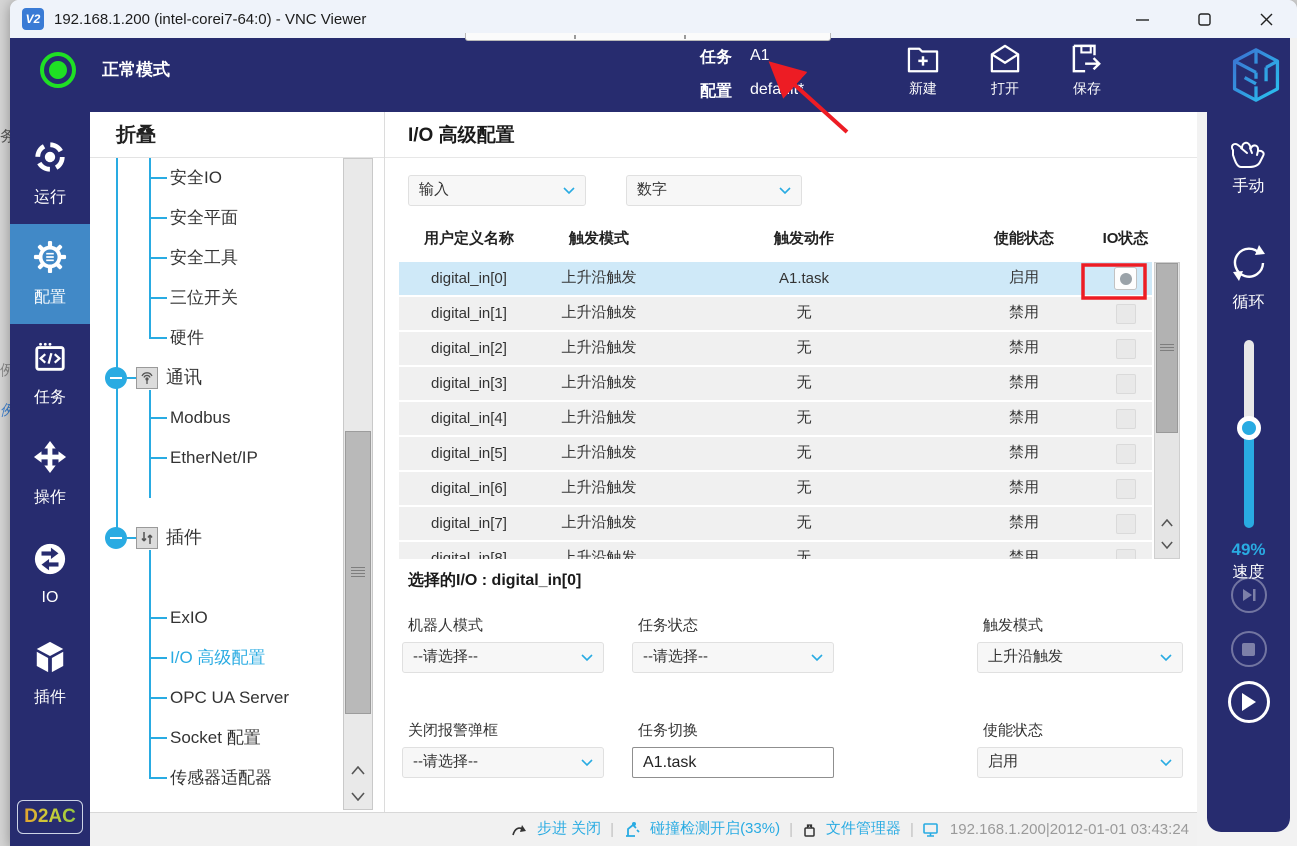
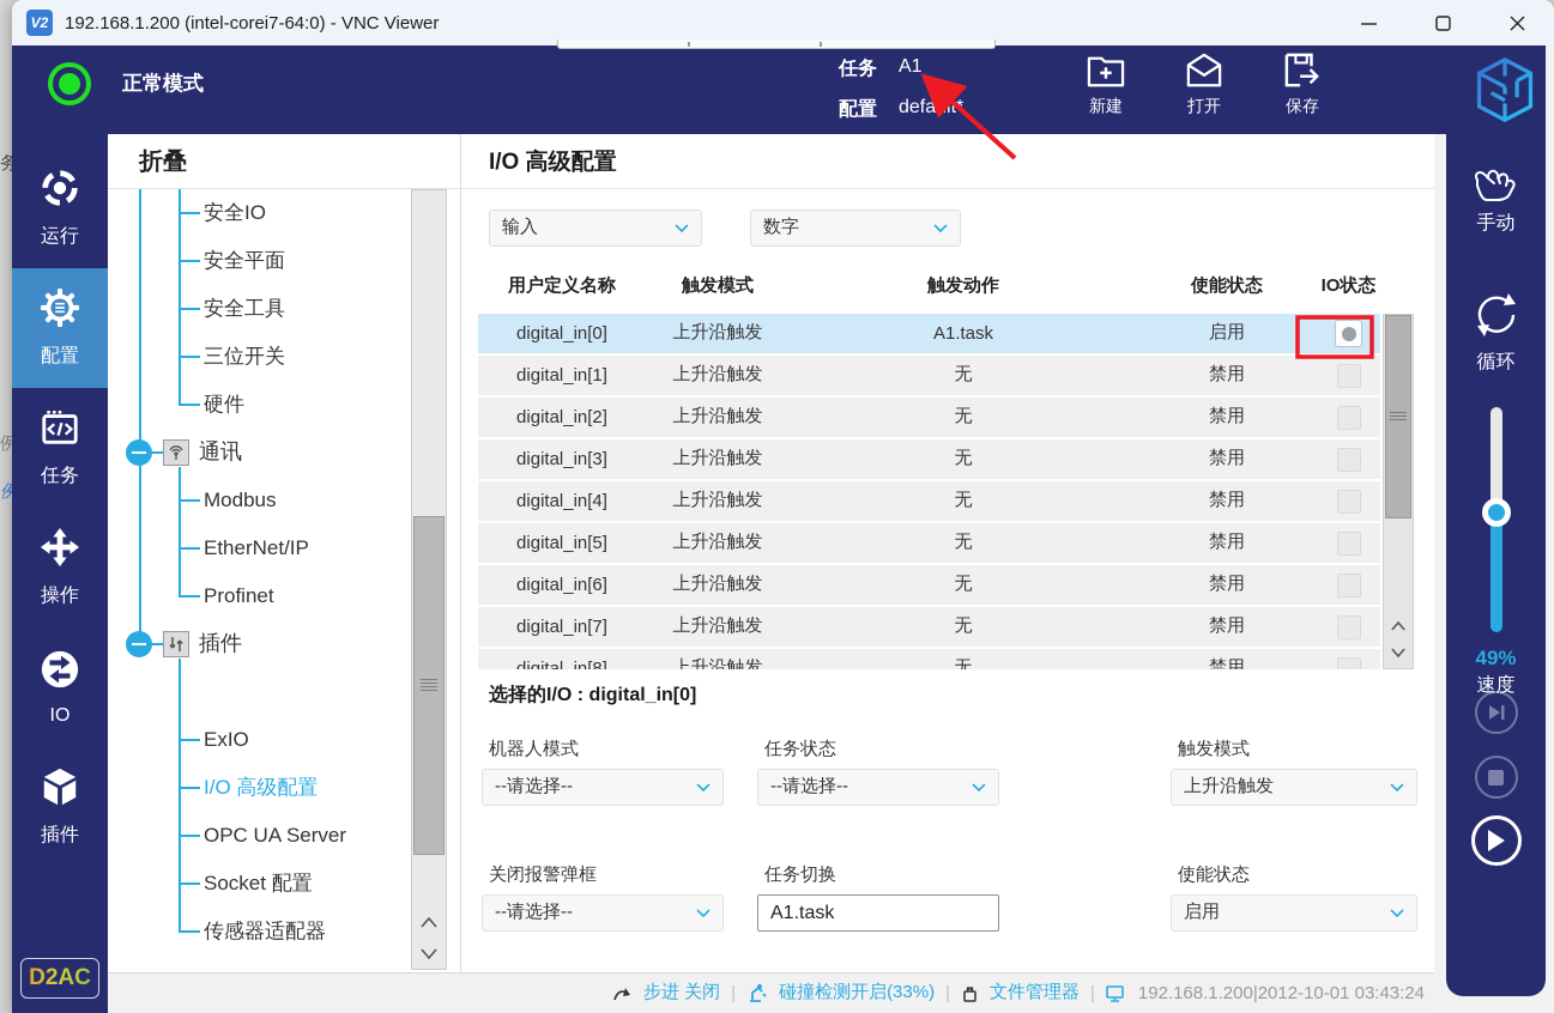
  V2
  192.168.1.200 (intel-corei7-64:0) - VNC Viewer
  正常模式
  任务
  A1
  配置
  default
  新建
  打开
  保存
  运行
  配置
  任务
  操作
  IO
  插件
  D2AC
  折叠
  安全IO
  安全平面
  安全工具
  三位开关
  硬件
  通讯
  Modbus
  EtherNet/IP
+ Profinet
  插件
  ExIO
  I/O 高级配置
  OPC UA Server
  Socket 配置
  传感器适配器
  I/O 高级配置
  输入
  数字
  用户定义名称
  触发模式
  触发动作
  使能状态
  IO状态
  digital_in[0]
  上升沿触发
  A1.task
  启用
  digital_in[1]
  上升沿触发
  无
  禁用
  digital_in[2]
  上升沿触发
  无
  禁用
  digital_in[3]
  上升沿触发
  无
  禁用
  digital_in[4]
  上升沿触发
  无
  禁用
  digital_in[5]
  上升沿触发
  无
  禁用
  digital_in[6]
  上升沿触发
  无
  禁用
  digital_in[7]
  上升沿触发
  无
  禁用
  digital_in[8]
  上升沿触发
  无
  禁用
  选择的I/O : digital_in[0]
  机器人模式
  --请选择--
  任务状态
  --请选择--
  触发模式
  上升沿触发
  关闭报警弹框
  --请选择--
  任务切换
  A1.task
  使能状态
  启用
  步进 关闭
  |
  碰撞检测开启(33%)
  |
  文件管理器
  |
- 192.168.1.200|2012-01-01 03:43:24
+ 192.168.1.200|2012-10-01 03:43:24
  手动
  循环
  49%
  速度
  务
  例
  例
